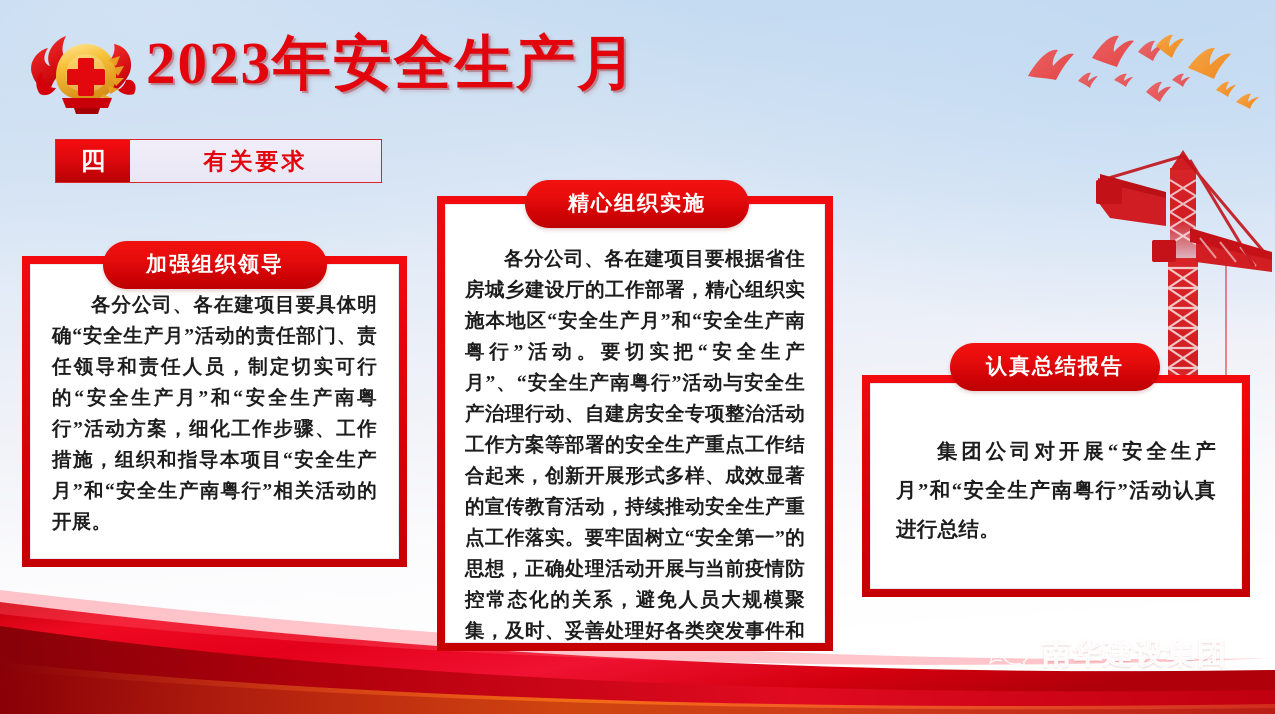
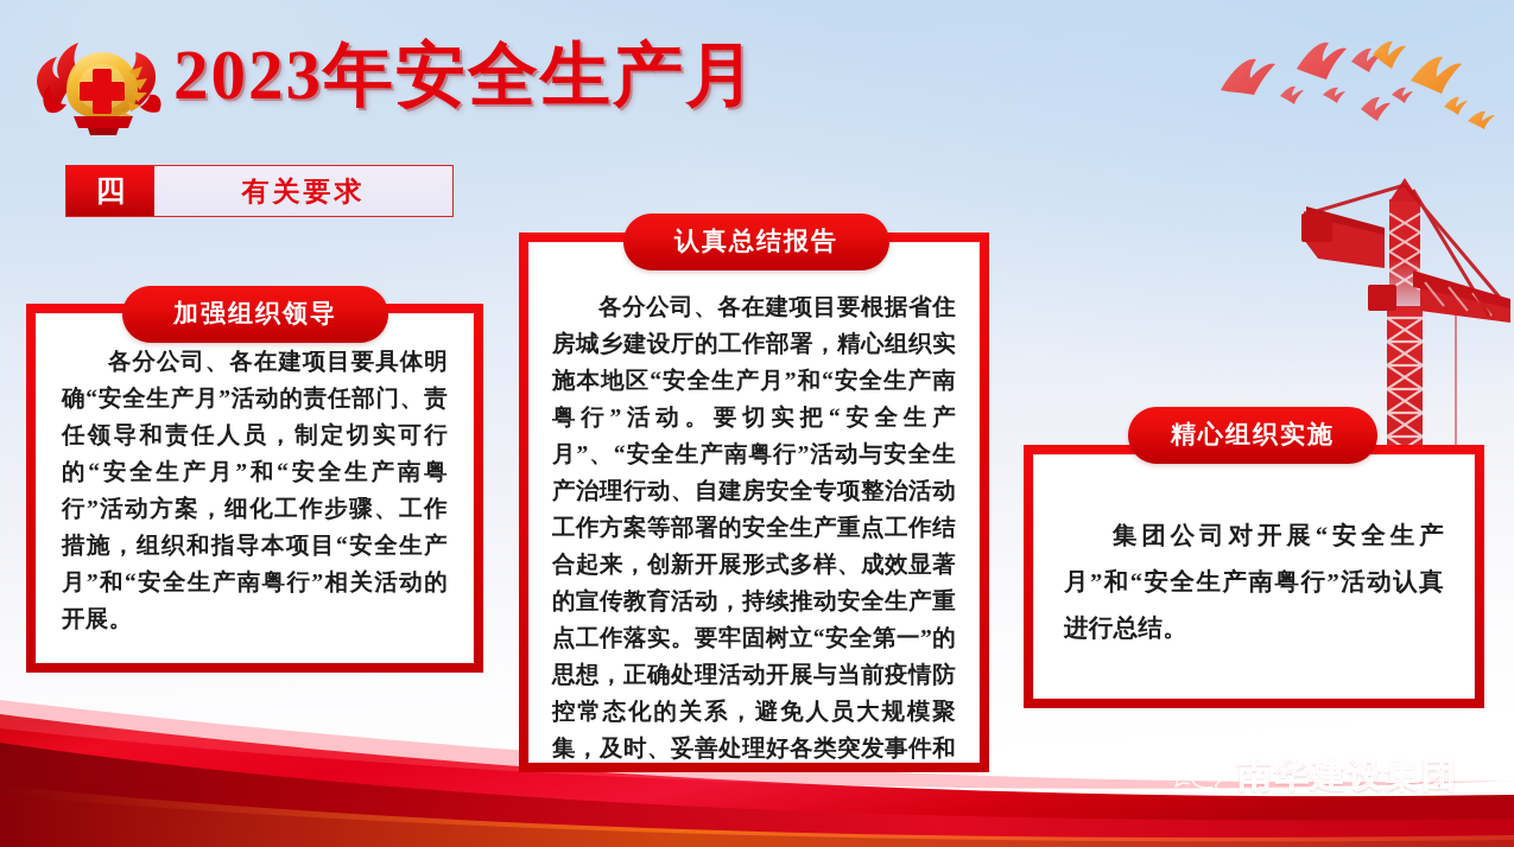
  2023年安全生产月
  四
  有关要求
  各分公司、各在建项目要具体明确“安全生产月”活动的责任部门、责任领导和责任人员，制定切实可行的“安全生产月”和“安全生产南粤行”活动方案，细化工作步骤、工作措施，组织和指导本项目“安全生产月”和“安全生产南粤行”相关活动的开展。
  加强组织领导
  各分公司、各在建项目要根据省住房城乡建设厅的工作部署，精心组织实施本地区“安全生产月”和“安全生产南粤行”活动。要切实把“安全生产月”、“安全生产南粤行”活动与安全生产治理行动、自建房安全专项整治活动工作方案等部署的安全生产重点工作结合起来，创新开展形式多样、成效显著的宣传教育活动，持续推动安全生产重点工作落实。要牢固树立“安全第一”的思想，正确处理活动开展与当前疫情防控常态化的关系，避免人员大规模聚集，及时、妥善处理好各类突发事件和
- 精心组织实施
+ 认真总结报告
  集团公司对开展“安全生产月”和“安全生产南粤行”活动认真进行总结。
- 认真总结报告
+ 精心组织实施
  南华建设集团
